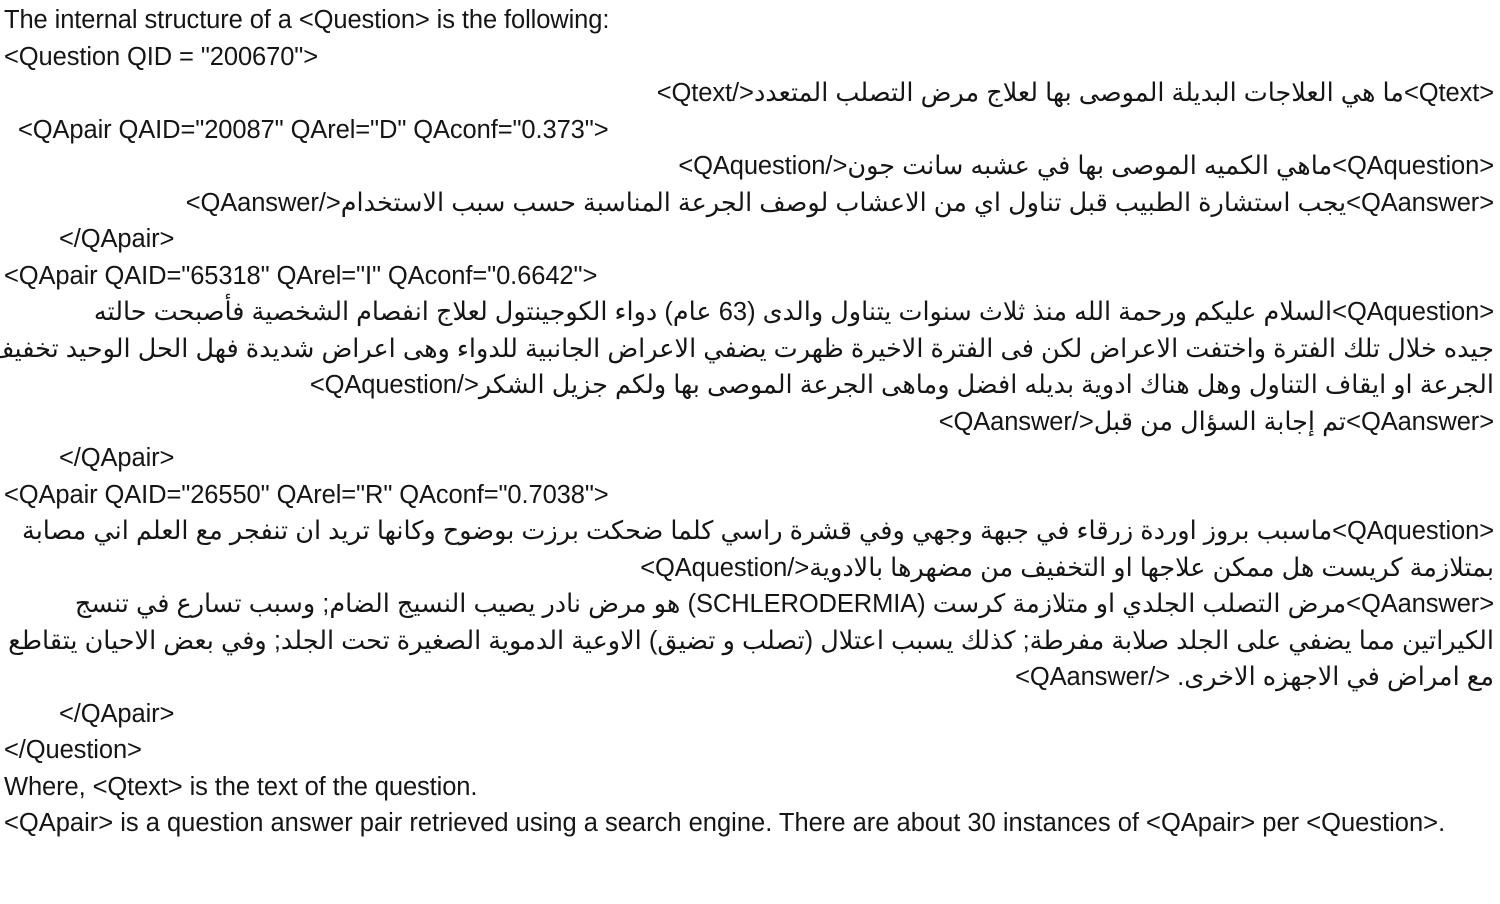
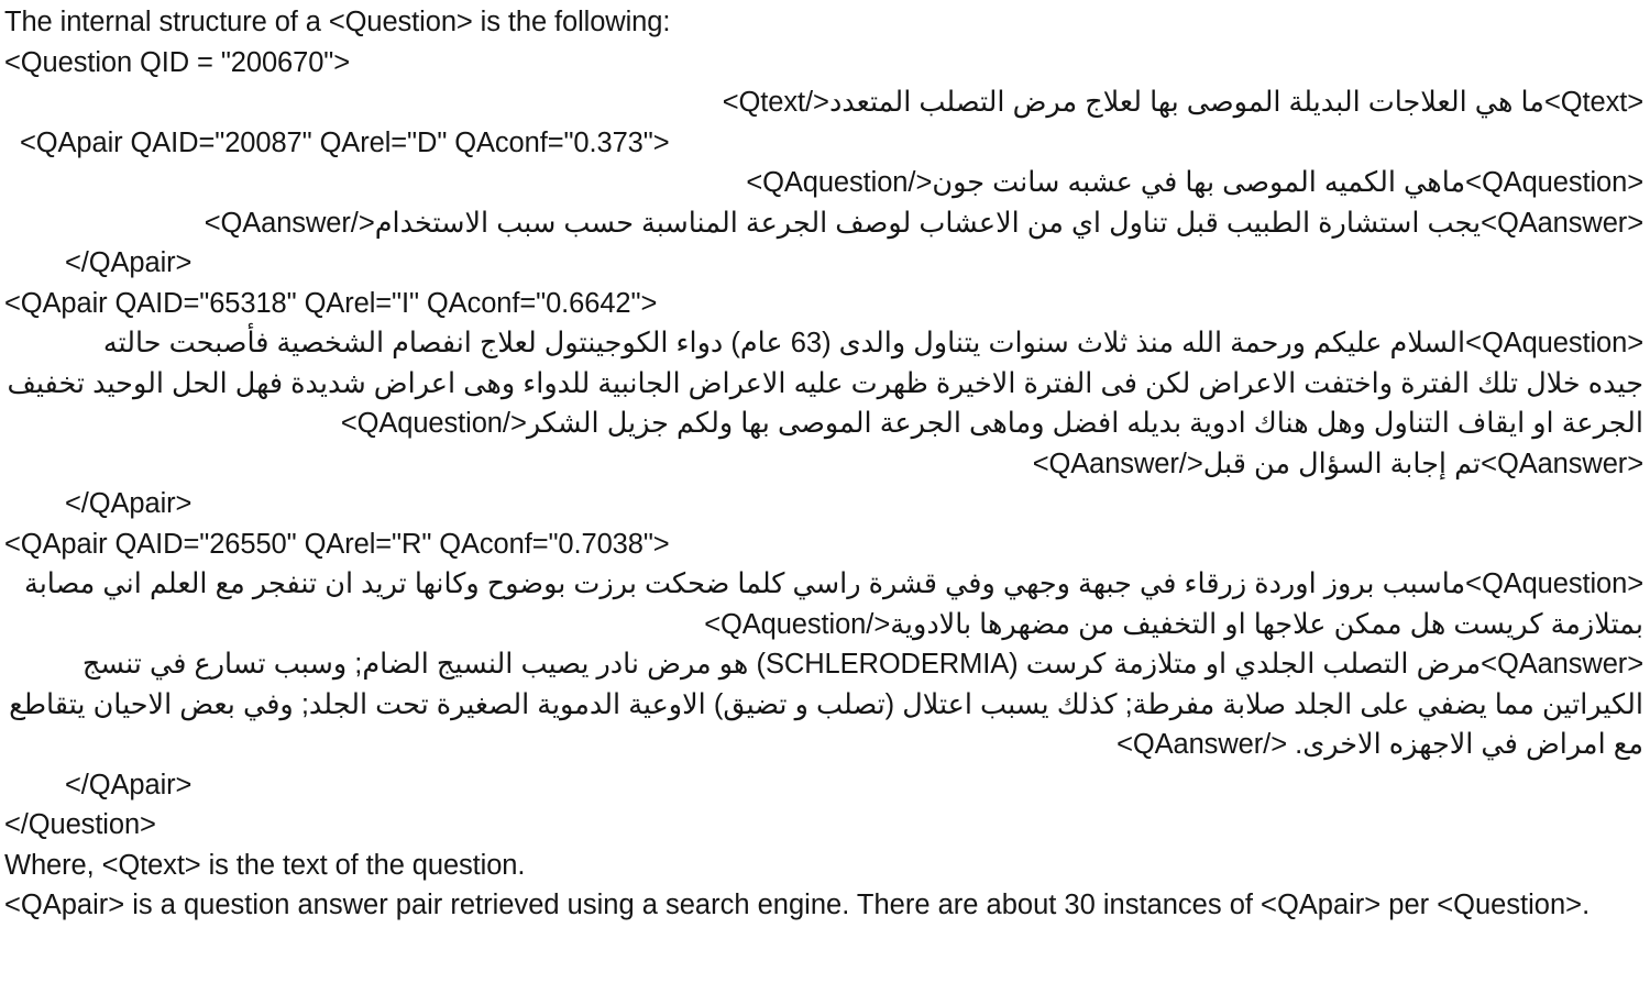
  The internal structure of a <Question> is the following:
  <Question QID = "200670">
  <Qtext>ما هي العلاجات البديلة الموصى بها لعلاج مرض التصلب المتعدد</Qtext>
  <QApair QAID="20087" QArel="D" QAconf="0.373">
  <QAquestion>ماهي الكميه الموصى بها في عشبه سانت جون</QAquestion>
  <QAanswer>يجب استشارة الطبيب قبل تناول اي من الاعشاب لوصف الجرعة المناسبة حسب سبب الاستخدام</QAanswer>
  </QApair>
  <QApair QAID="65318" QArel="I" QAconf="0.6642">
  <QAquestion>السلام عليكم ورحمة الله منذ ثلاث سنوات يتناول والدى (63 عام) دواء الكوجينتول لعلاج انفصام الشخصية فأصبحت حالته
- جيده خلال تلك الفترة واختفت الاعراض لكن فى الفترة الاخيرة ظهرت يضفي الاعراض الجانبية للدواء وهى اعراض شديدة فهل الحل الوحيد تخفيف
+ جيده خلال تلك الفترة واختفت الاعراض لكن فى الفترة الاخيرة ظهرت عليه الاعراض الجانبية للدواء وهى اعراض شديدة فهل الحل الوحيد تخفيف
  الجرعة او ايقاف التناول وهل هناك ادوية بديله افضل وماهى الجرعة الموصى بها ولكم جزيل الشكر</QAquestion>
  <QAanswer>تم إجابة السؤال من قبل</QAanswer>
  </QApair>
  <QApair QAID="26550" QArel="R" QAconf="0.7038">
  <QAquestion>ماسبب بروز اوردة زرقاء في جبهة وجهي وفي قشرة راسي كلما ضحكت برزت بوضوح وكانها تريد ان تنفجر مع العلم اني مصابة
  بمتلازمة كريست هل ممكن علاجها او التخفيف من مضهرها بالادوية</QAquestion>
  <QAanswer>مرض التصلب الجلدي او متلازمة كرست (SCHLERODERMIA) هو مرض نادر يصيب النسيج الضام; وسبب تسارع في تنسج
  الكيراتين مما يضفي على الجلد صلابة مفرطة; كذلك يسبب اعتلال (تصلب و تضيق) الاوعية الدموية الصغيرة تحت الجلد; وفي بعض الاحيان يتقاطع
  مع امراض في الاجهزه الاخرى. </QAanswer>
  </QApair>
  </Question>
  Where, <Qtext> is the text of the question.
  <QApair> is a question answer pair retrieved using a search engine. There are about 30 instances of <QApair> per <Question>.
